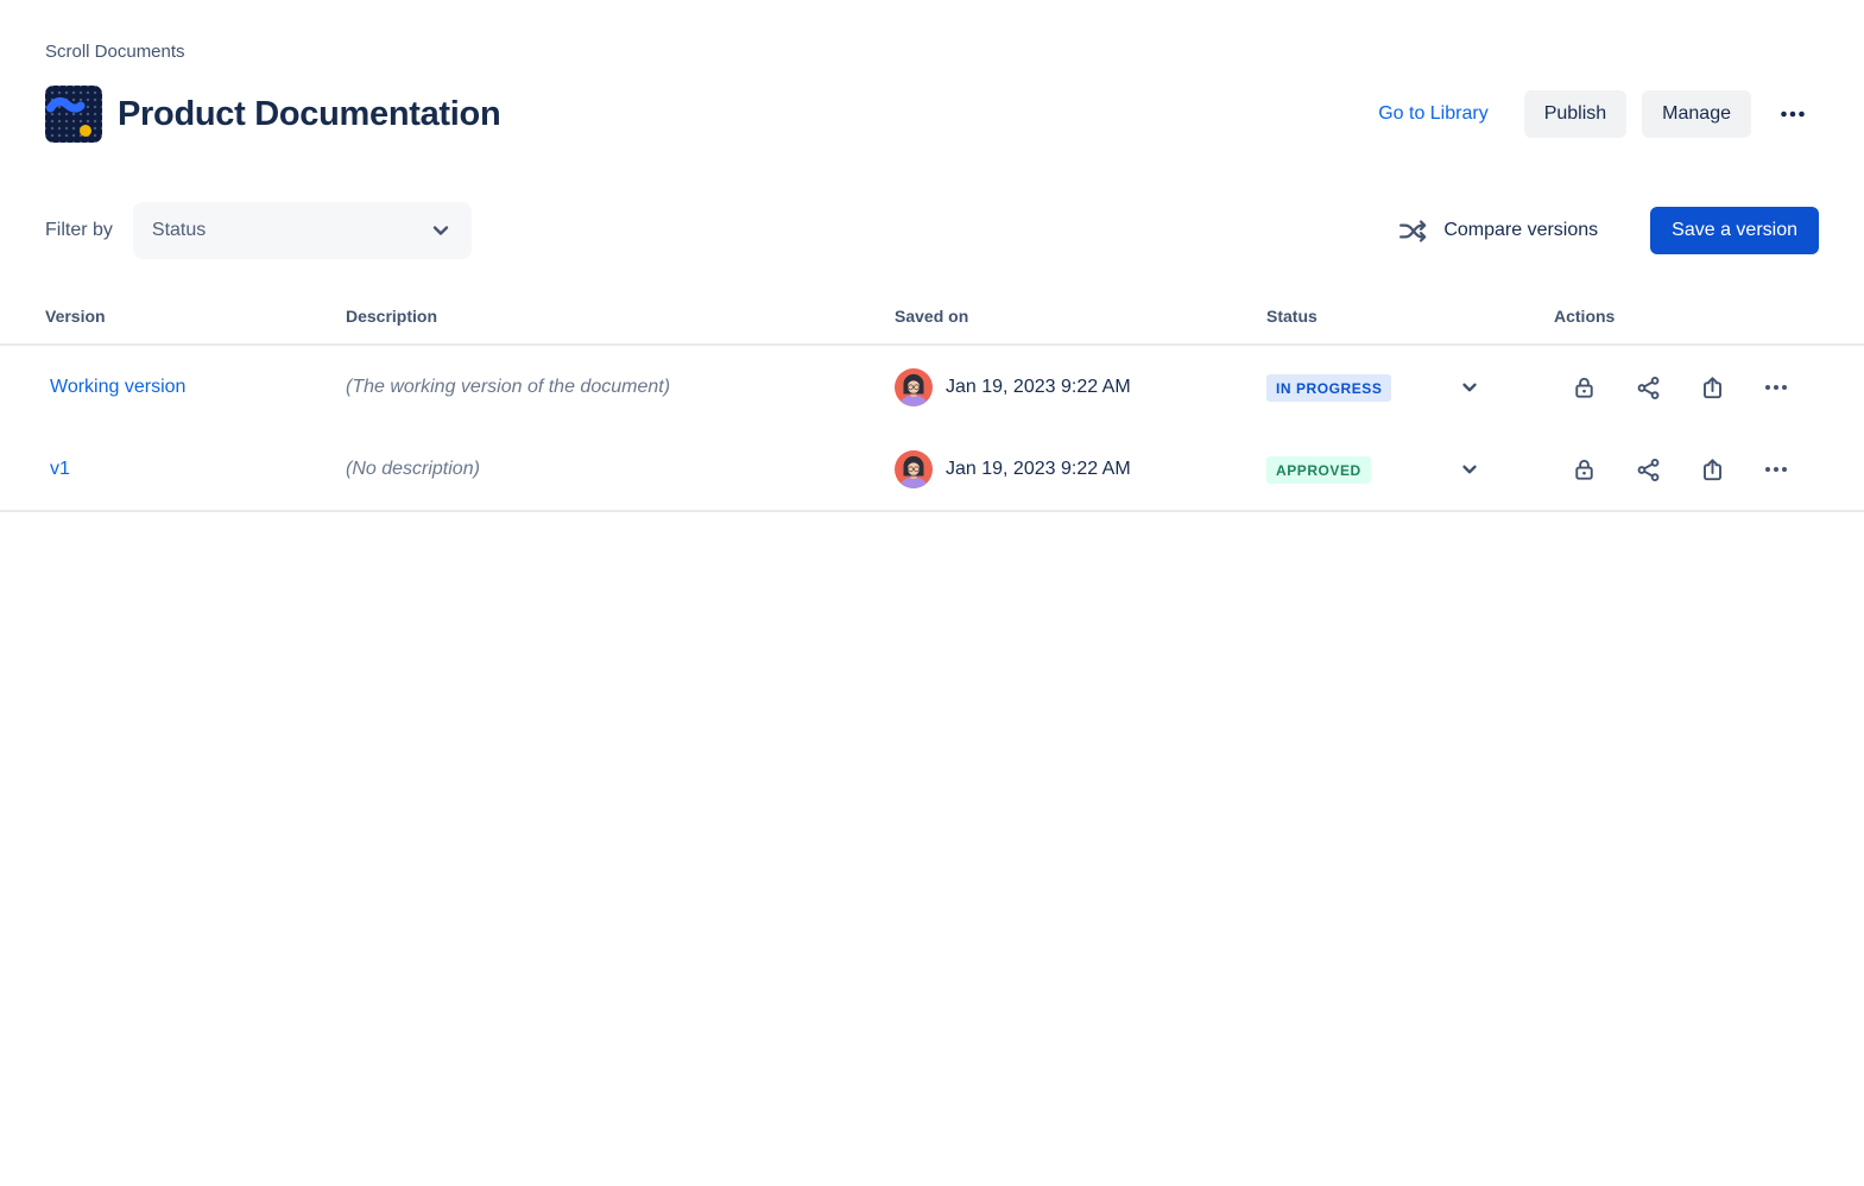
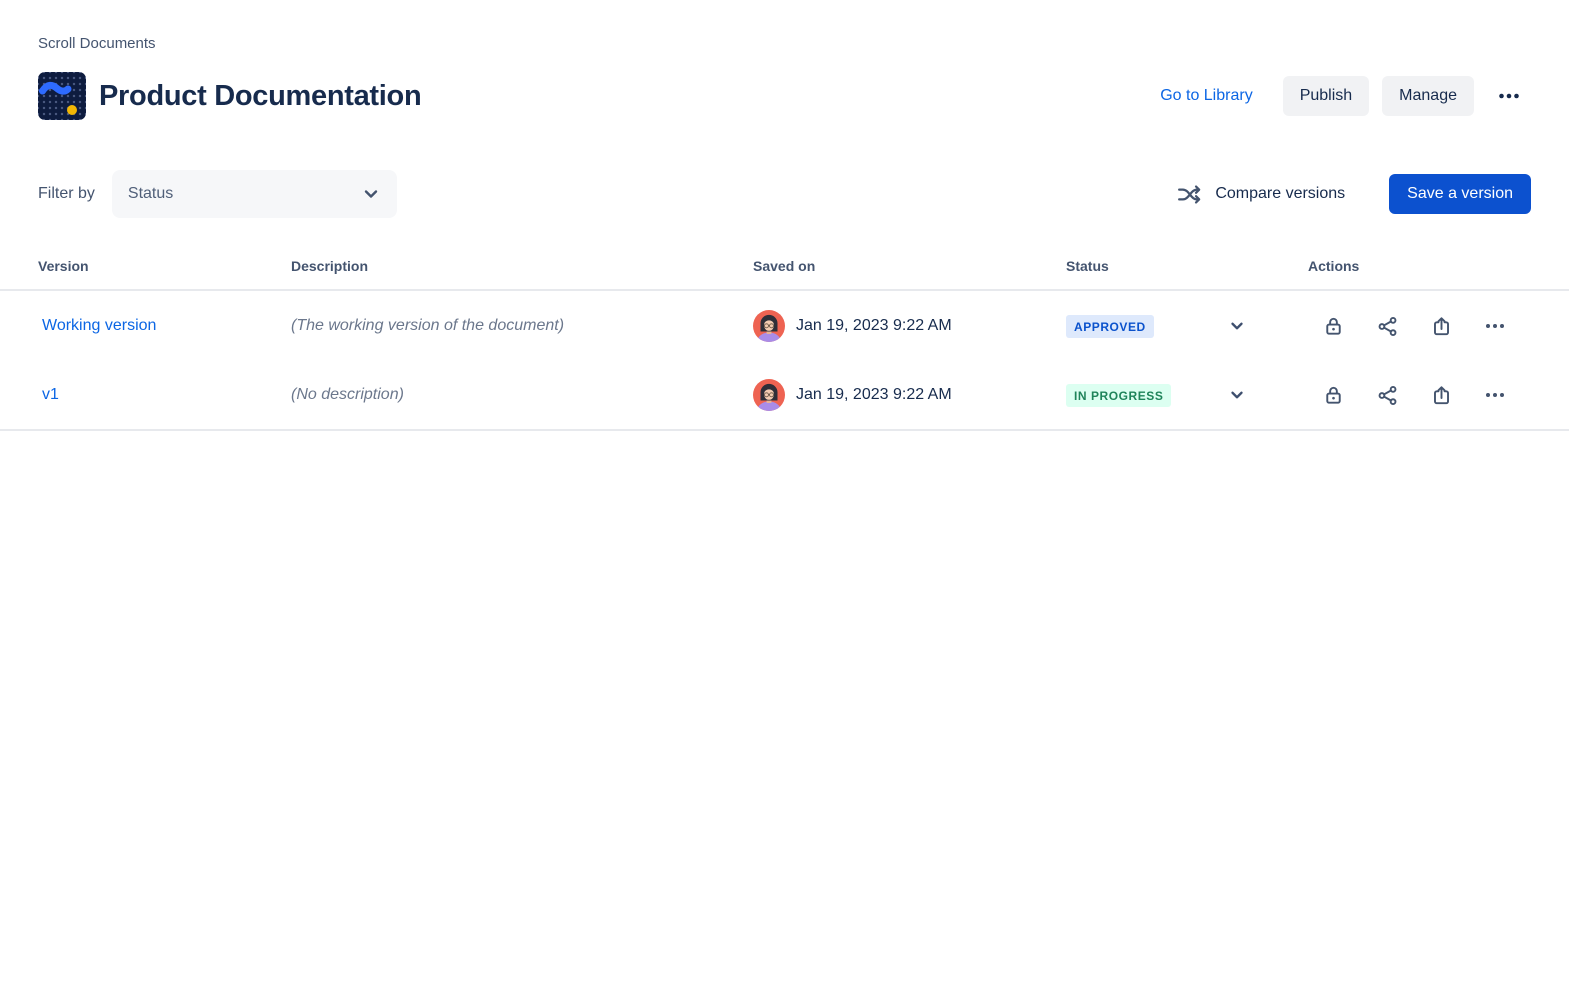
  Scroll Documents
  Product Documentation
  Go to Library
  Publish
  Manage
  Filter by
  Status
  Compare versions
  Save a version
  Version
  Description
  Saved on
  Status
  Actions
  Working version
  (The working version of the document)
  Jan 19, 2023 9:22 AM
- IN PROGRESS
+ APPROVED
  v1
  (No description)
  Jan 19, 2023 9:22 AM
- APPROVED
+ IN PROGRESS
